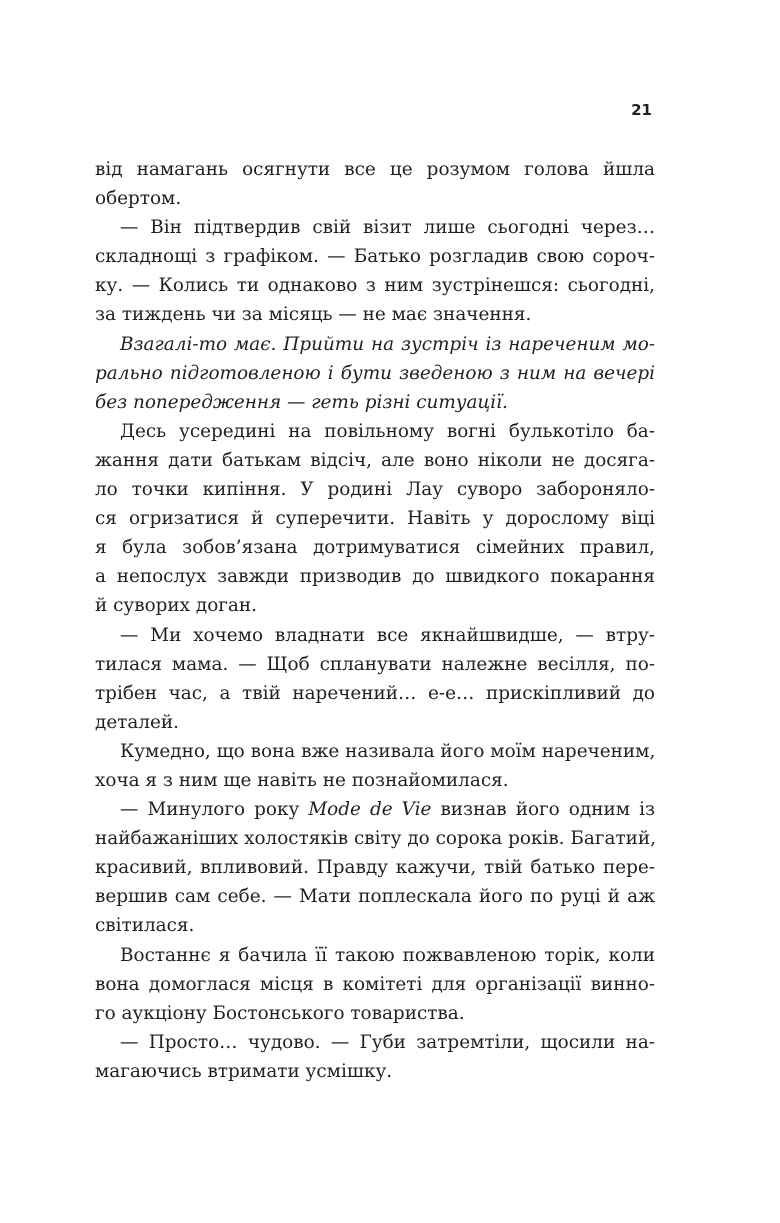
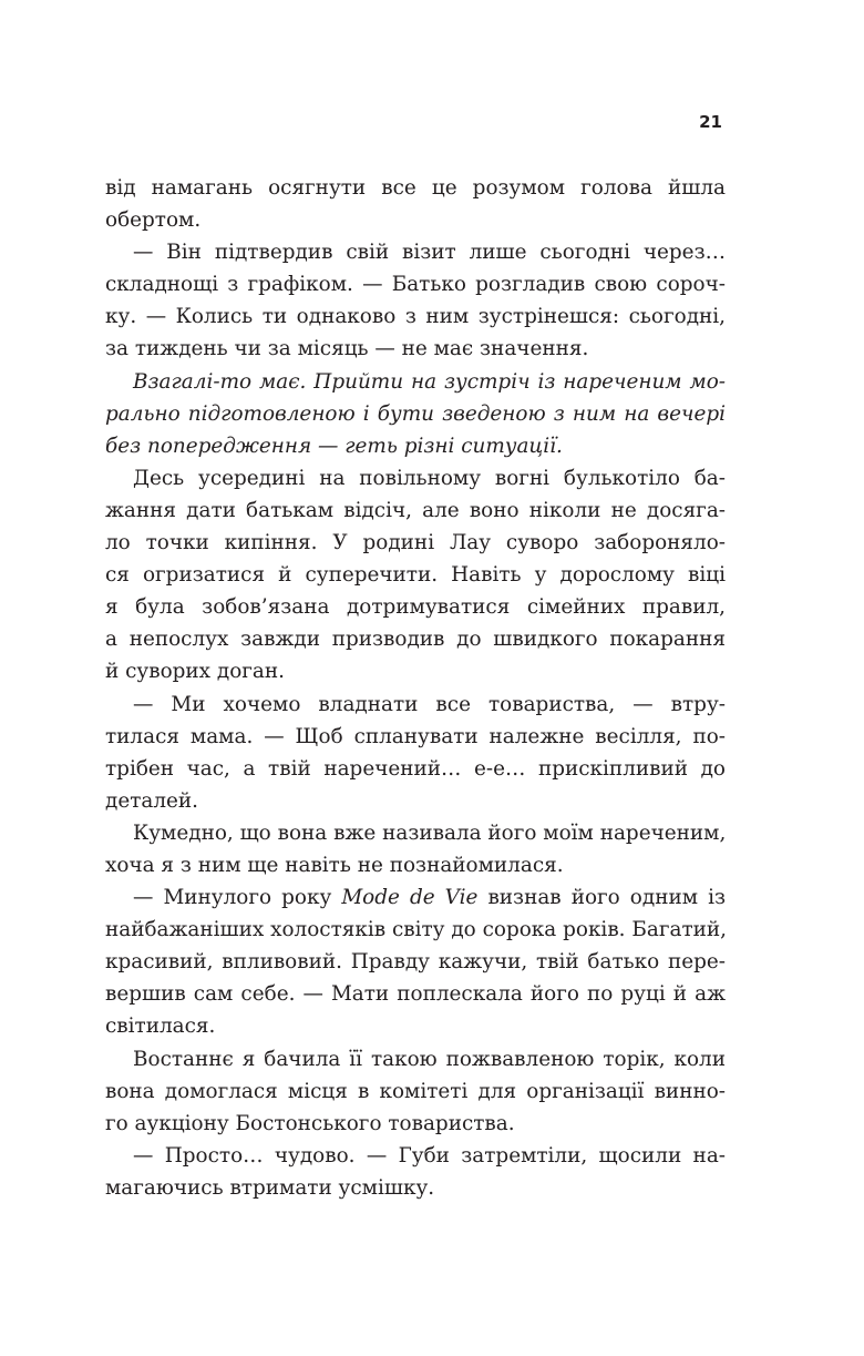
  21
  від намагань осягнути все це розумом голова йшла
  обертом.
  — Він підтвердив свій візит лише сьогодні через…
  складнощі з графіком. — Батько розгладив свою сороч-
  ку. — Колись ти однаково з ним зустрінешся: сьогодні,
  за тиждень чи за місяць — не має значення.
  Взагалі-то має. Прийти на зустріч із нареченим мо-
  рально підготовленою і бути зведеною з ним на вечері
  без попередження — геть різні ситуації.
  Десь усередині на повільному вогні булькотіло ба-
  жання дати батькам відсіч, але воно ніколи не досяга-
  ло точки кипіння. У родині Лау суворо забороняло-
  ся огризатися й суперечити. Навіть у дорослому віці
  я була зобов’язана дотримуватися сімейних правил,
  а непослух завжди призводив до швидкого покарання
  й суворих доган.
- — Ми хочемо владнати все якнайшвидше, — втру-
+ — Ми хочемо владнати все товариства, — втру-
  тилася мама. — Щоб спланувати належне весілля, по-
  трібен час, а твій наречений… е-е… прискіпливий до
  деталей.
  Кумедно, що вона вже називала його моїм нареченим,
  хоча я з ним ще навіть не познайомилася.
  — Минулого року Mode de Vie визнав його одним із
  найбажаніших холостяків світу до сорока років. Багатий,
  красивий, впливовий. Правду кажучи, твій батько пере-
  вершив сам себе. — Мати поплескала його по руці й аж
  світилася.
  Востаннє я бачила її такою пожвавленою торік, коли
  вона домоглася місця в комітеті для організації винно-
  го аукціону Бостонського товариства.
  — Просто… чудово. — Губи затремтіли, щосили на-
  магаючись втримати усмішку.
